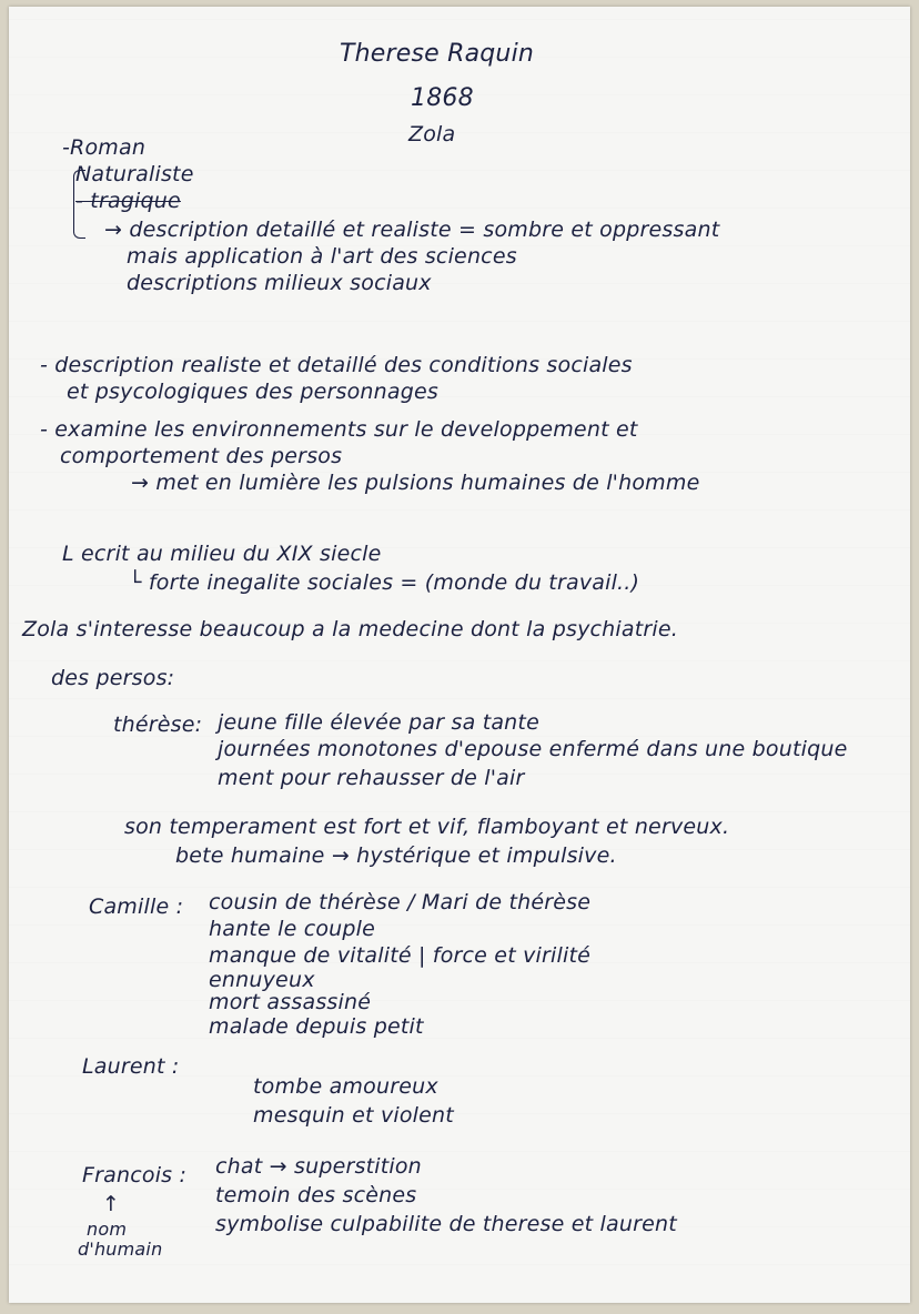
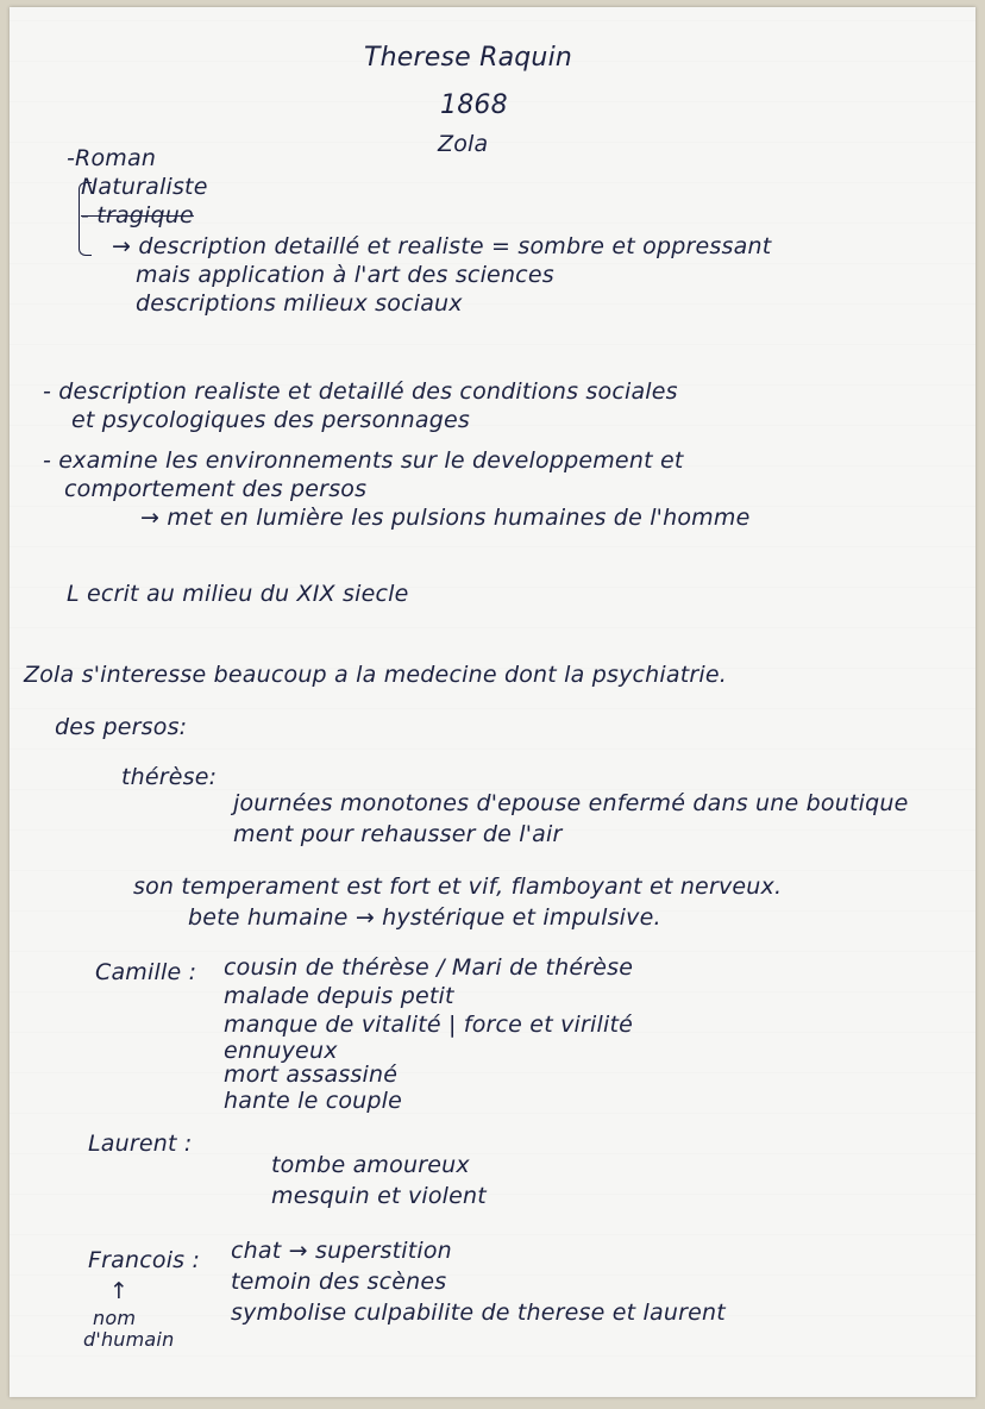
  Therese Raquin
  1868
  Zola
  -Roman
  Naturaliste
  - tragique
  → description detaillé et realiste = sombre et oppressant
  mais application à l'art des sciences
  descriptions milieux sociaux
  - description realiste et detaillé des conditions sociales
  et psycologiques des personnages
  - examine les environnements sur le developpement et
  comportement des persos
  → met en lumière les pulsions humaines de l'homme
  L ecrit au milieu du XIX siecle
- └ forte inegalite sociales = (monde du travail..)
  Zola s'interesse beaucoup a la medecine dont la psychiatrie.
  des persos:
  thérèse:
- jeune fille élevée par sa tante
  journées monotones d'epouse enfermé dans une boutique
  ment pour rehausser de l'air
  son temperament est fort et vif, flamboyant et nerveux.
  bete humaine → hystérique et impulsive.
  Camille :
  cousin de thérèse / Mari de thérèse
- hante le couple
+ malade depuis petit
  manque de vitalité | force et virilité
  ennuyeux
  mort assassiné
- malade depuis petit
+ hante le couple
  Laurent :
  tombe amoureux
  mesquin et violent
  Francois :
  ↑
  nom
  d'humain
  chat → superstition
  temoin des scènes
  symbolise culpabilite de therese et laurent
